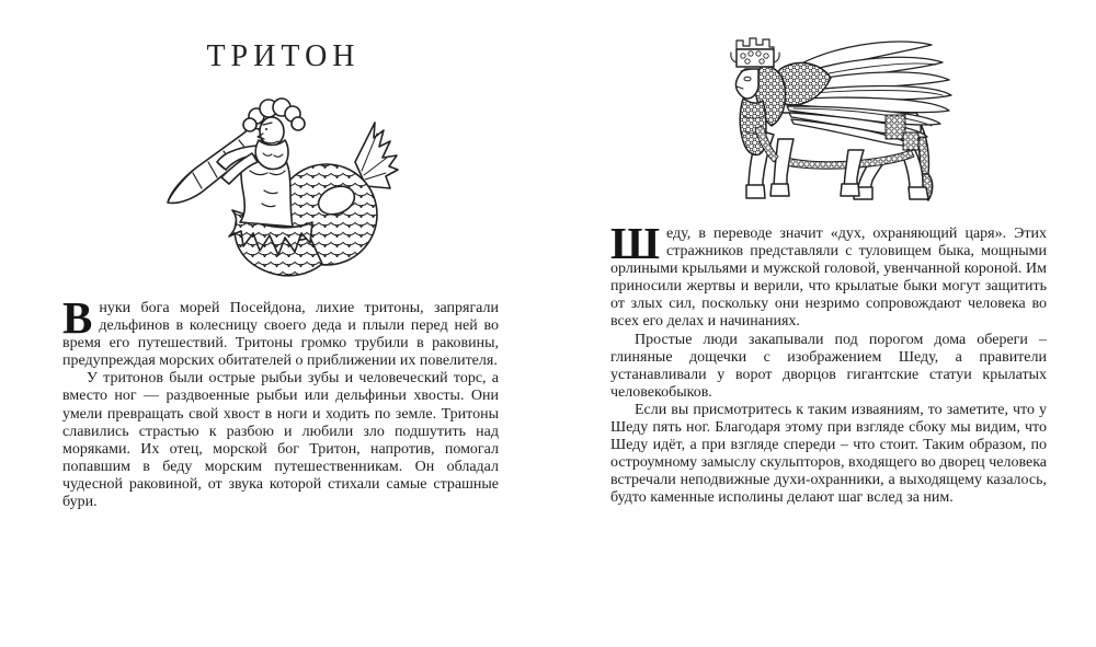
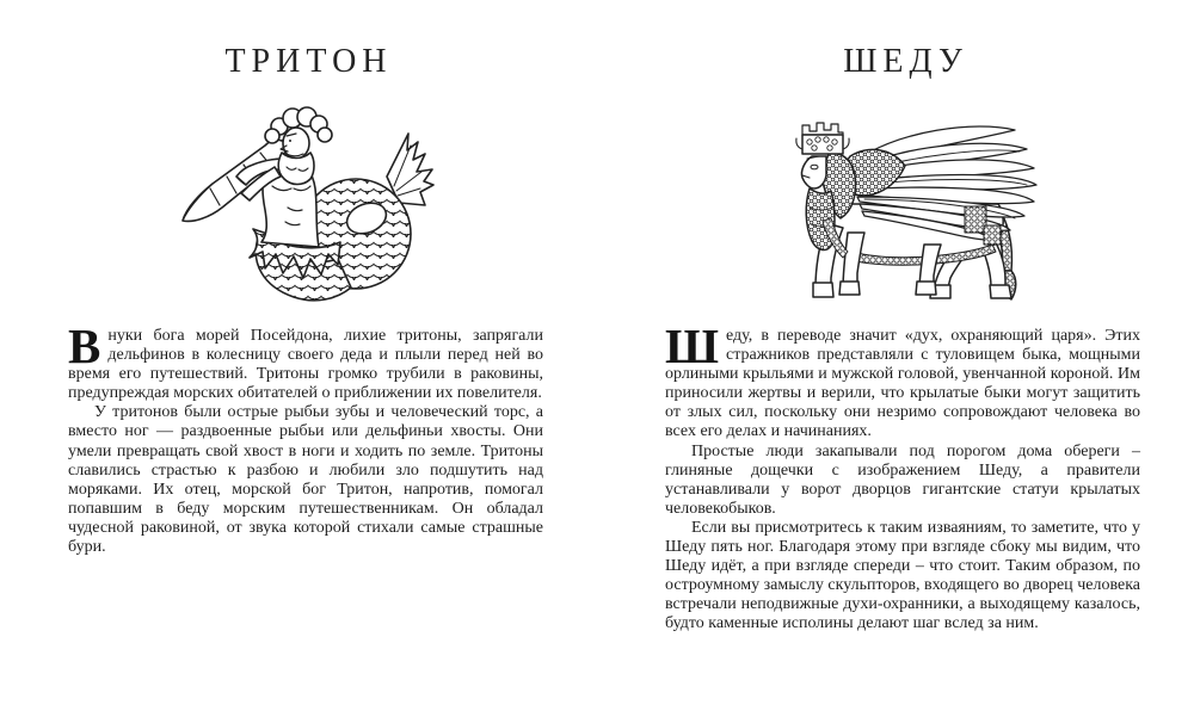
  ТРИТОН
  В
  нуки бога морей Посейдона, лихие тритоны, запрягали дельфинов в колесницу своего деда и плыли перед ней во время его путешествий. Тритоны громко трубили в раковины, предупреждая морских обитателей о приближении их повелителя.
  У тритонов были острые рыбьи зубы и человеческий торс, а вместо ног — раздвоенные рыбьи или дельфиньи хвосты. Они умели превращать свой хвост в ноги и ходить по земле. Тритоны славились страстью к разбою и любили зло подшутить над моряками. Их отец, морской бог Тритон, напротив, помогал попавшим в беду морским путешественникам. Он обладал чудесной раковиной, от звука которой стихали самые страшные бури.
+ ШЕДУ
  Ш
  еду, в переводе значит «дух, охраняющий царя». Этих стражников представляли с туловищем быка, мощными орлиными крыльями и мужской головой, увенчанной короной. Им приносили жертвы и верили, что крылатые быки могут защитить от злых сил, поскольку они незримо сопровождают человека во всех его делах и начинаниях.
  Простые люди закапывали под порогом дома обереги – глиняные дощечки с изображением Шеду, а правители устанавливали у ворот дворцов гигантские статуи крылатых человекобыков.
  Если вы присмотритесь к таким изваяниям, то заметите, что у Шеду пять ног. Благодаря этому при взгляде сбоку мы видим, что Шеду идёт, а при взгляде спереди – что стоит. Таким образом, по остроумному замыслу скульпторов, входящего во дворец человека встречали неподвижные духи-охранники, а выходящему казалось, будто каменные исполины делают шаг вслед за ним.
